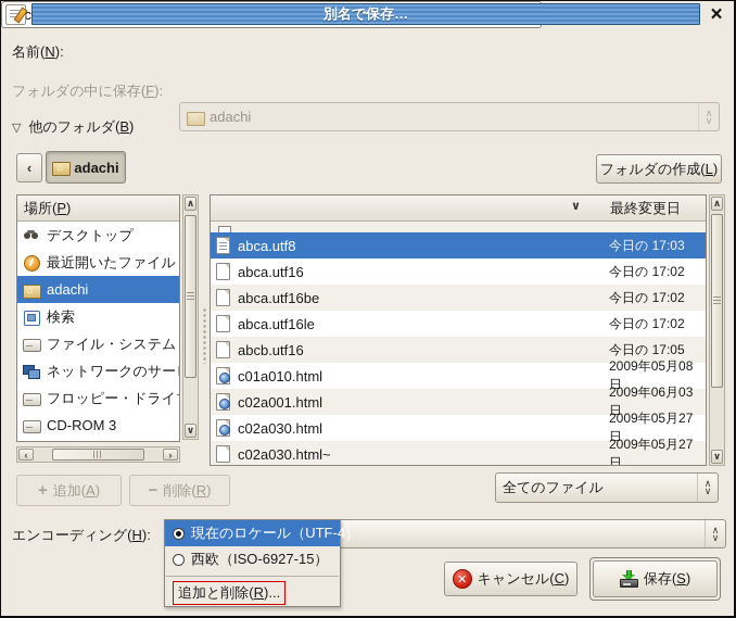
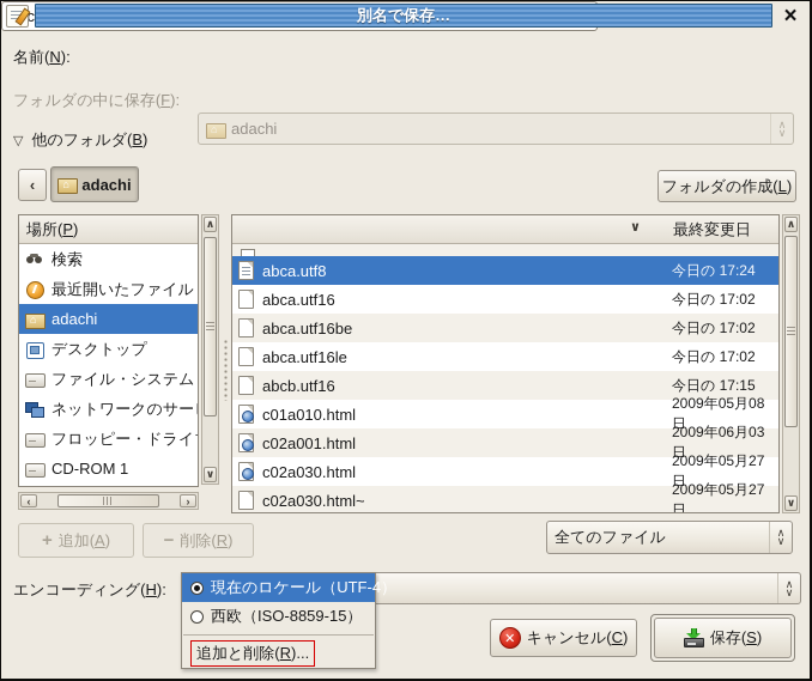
  別名で保存…
  ×
  名前(N):
  フォルダの中に保存(F):
  adachi
  ∧
  ∨
  ▽
  他のフォルダ(B)
  ‹
  adachi
  フォルダの作成(L)
  場所(P)
- デスクトップ
+ 検索
  最近開いたファイル
  adachi
- 検索
+ デスクトップ
  ファイル・システム
  ネットワークのサー
  フロッピー・ドライ
- CD-ROM 3
+ CD-ROM 1
  ∧
  ∨
  ‹
  ›
  ∨
  最終変更日
  abca.utf8
- 今日の 17:03
+ 今日の 17:24
  abca.utf16
  今日の 17:02
  abca.utf16be
  今日の 17:02
  abca.utf16le
  今日の 17:02
  abcb.utf16
- 今日の 17:05
+ 今日の 17:15
  c01a010.html
  2009年05月08日
  c02a001.html
  2009年06月03日
  c02a030.html
  2009年05月27日
  c02a030.html~
  2009年05月27日
  ∧
  ∨
  +
  追加(A)
  −
  削除(R)
  全てのファイル
  ∧
  ∨
  エンコーディング(H):
  ∧
  ∨
  現在のロケール（UTF-4）
- 西欧（ISO-6927-15）
+ 西欧（ISO-8859-15）
  追加と削除(R)...
  ✕
  キャンセル(C)
  保存(S)
